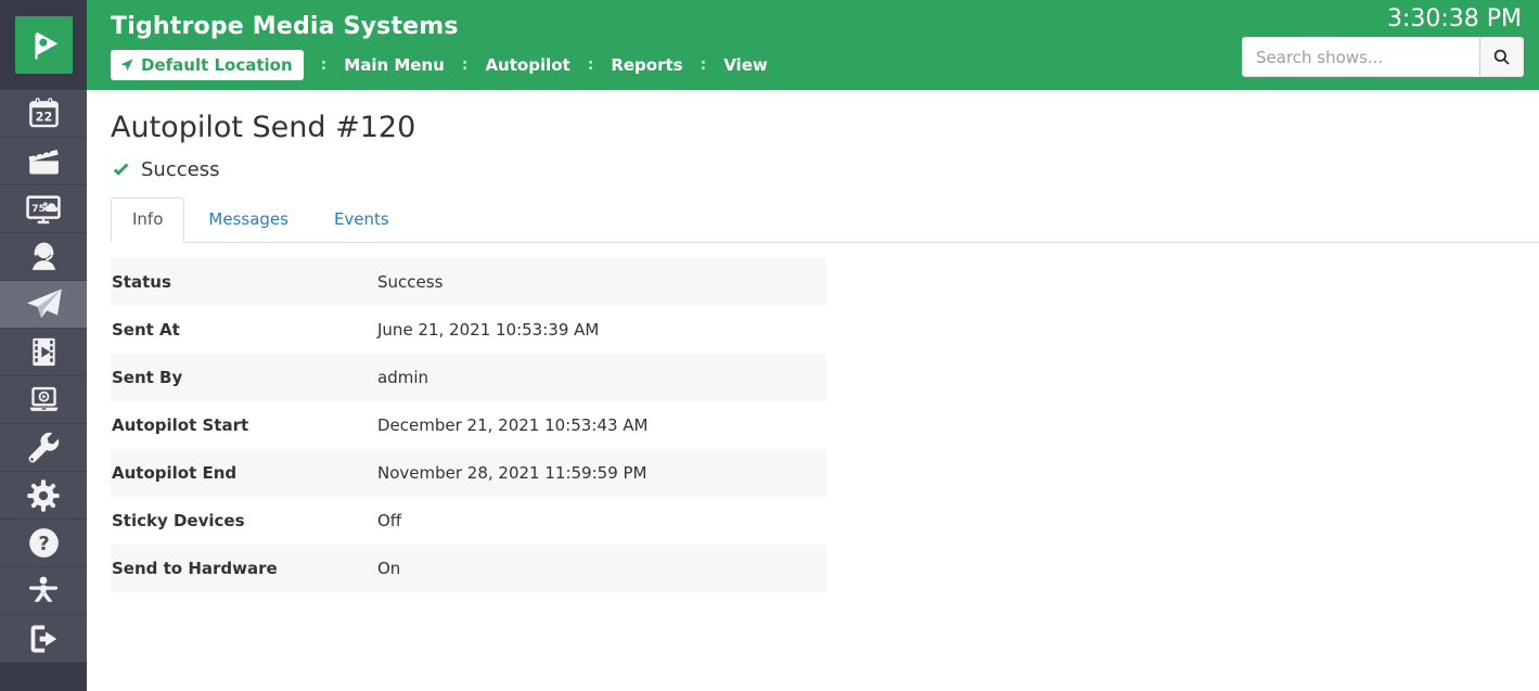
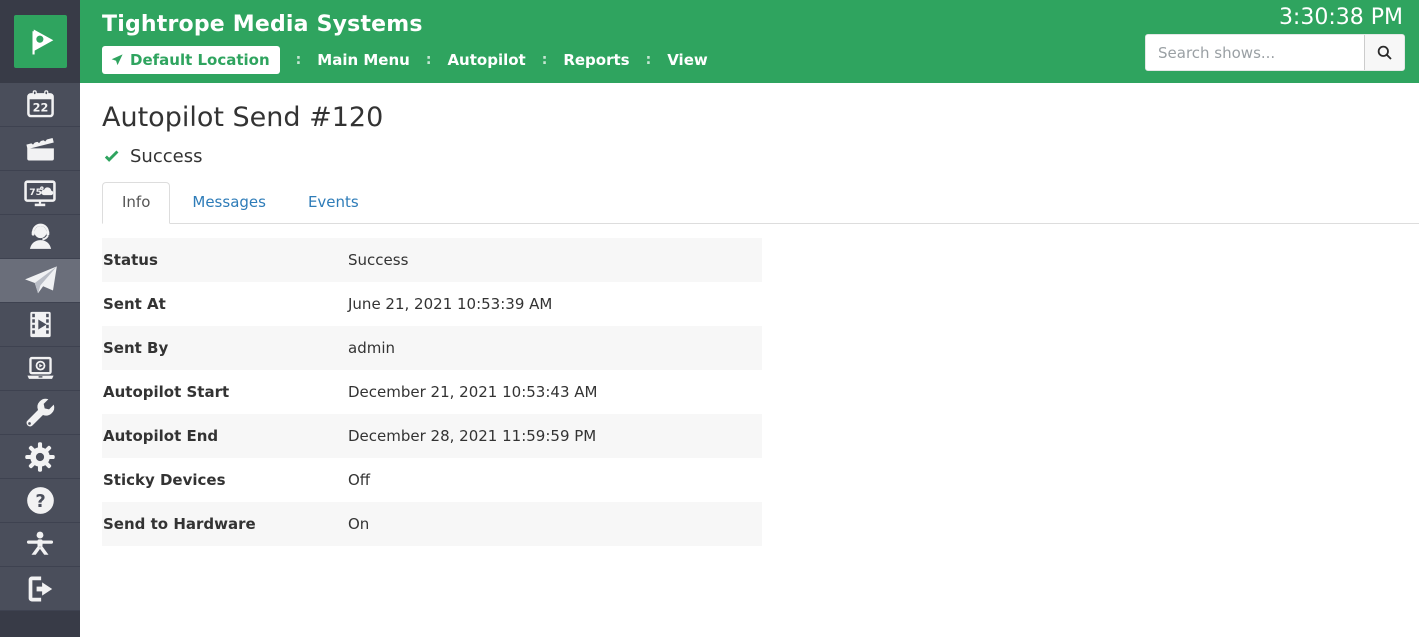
  22
  75
  ?
  Tightrope Media Systems
  3:30:38 PM
  Search shows...
  Default Location
  :
  Main Menu
  :
  Autopilot
  :
  Reports
  :
  View
  Autopilot Send #120
  Success
  Info
  Messages
  Events
  Status
  Success
  Sent At
  June 21, 2021 10:53:39 AM
  Sent By
  admin
  Autopilot Start
  December 21, 2021 10:53:43 AM
  Autopilot End
- November 28, 2021 11:59:59 PM
+ December 28, 2021 11:59:59 PM
  Sticky Devices
  Off
  Send to Hardware
  On
